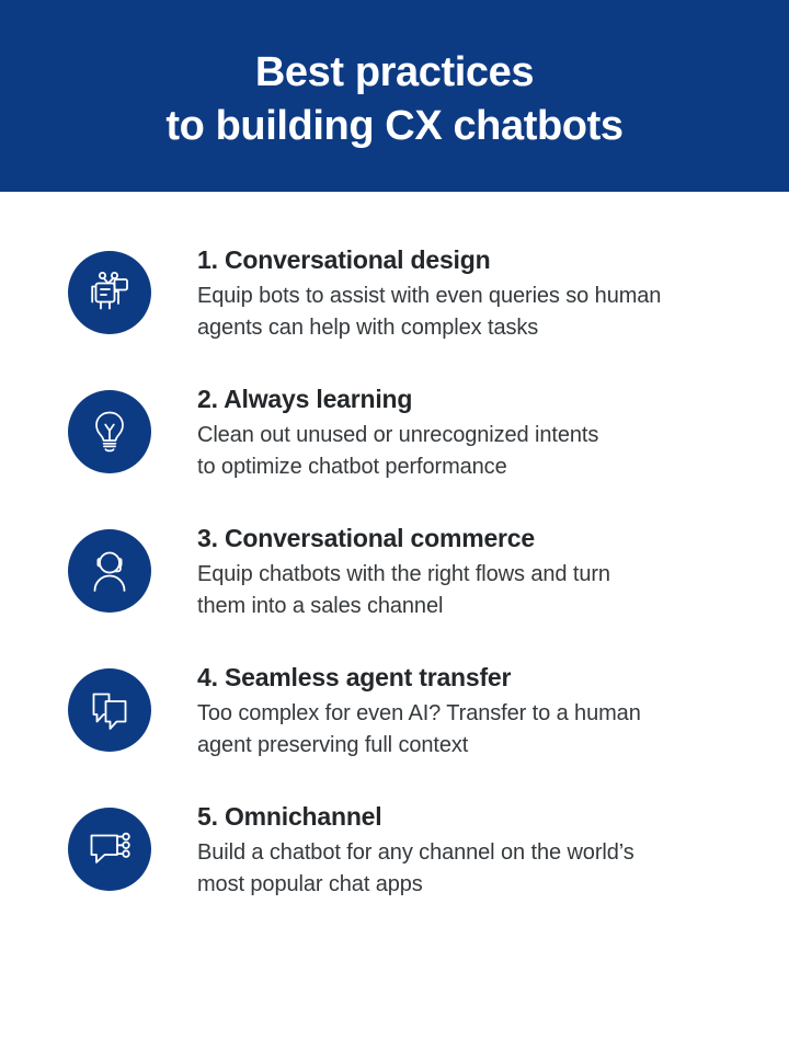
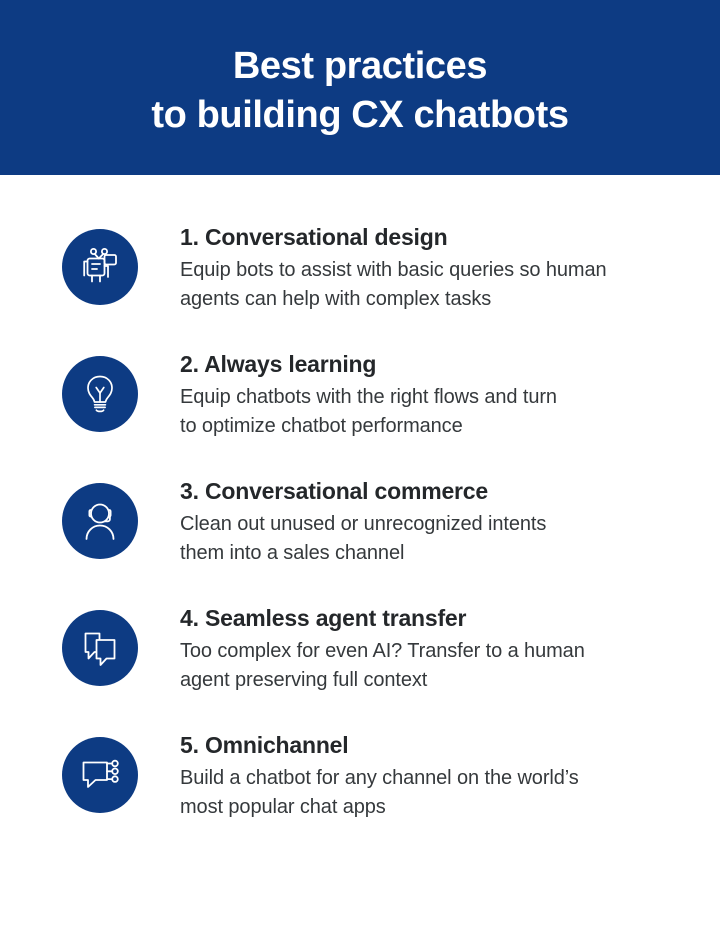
  Best practices
  to building CX chatbots
  1. Conversational design
- Equip bots to assist with even queries so human
+ Equip bots to assist with basic queries so human
  agents can help with complex tasks
  2. Always learning
- Clean out unused or unrecognized intents
+ Equip chatbots with the right flows and turn
  to optimize chatbot performance
  3. Conversational commerce
- Equip chatbots with the right flows and turn
+ Clean out unused or unrecognized intents
  them into a sales channel
  4. Seamless agent transfer
  Too complex for even AI? Transfer to a human
  agent preserving full context
  5. Omnichannel
  Build a chatbot for any channel on the world’s
  most popular chat apps
